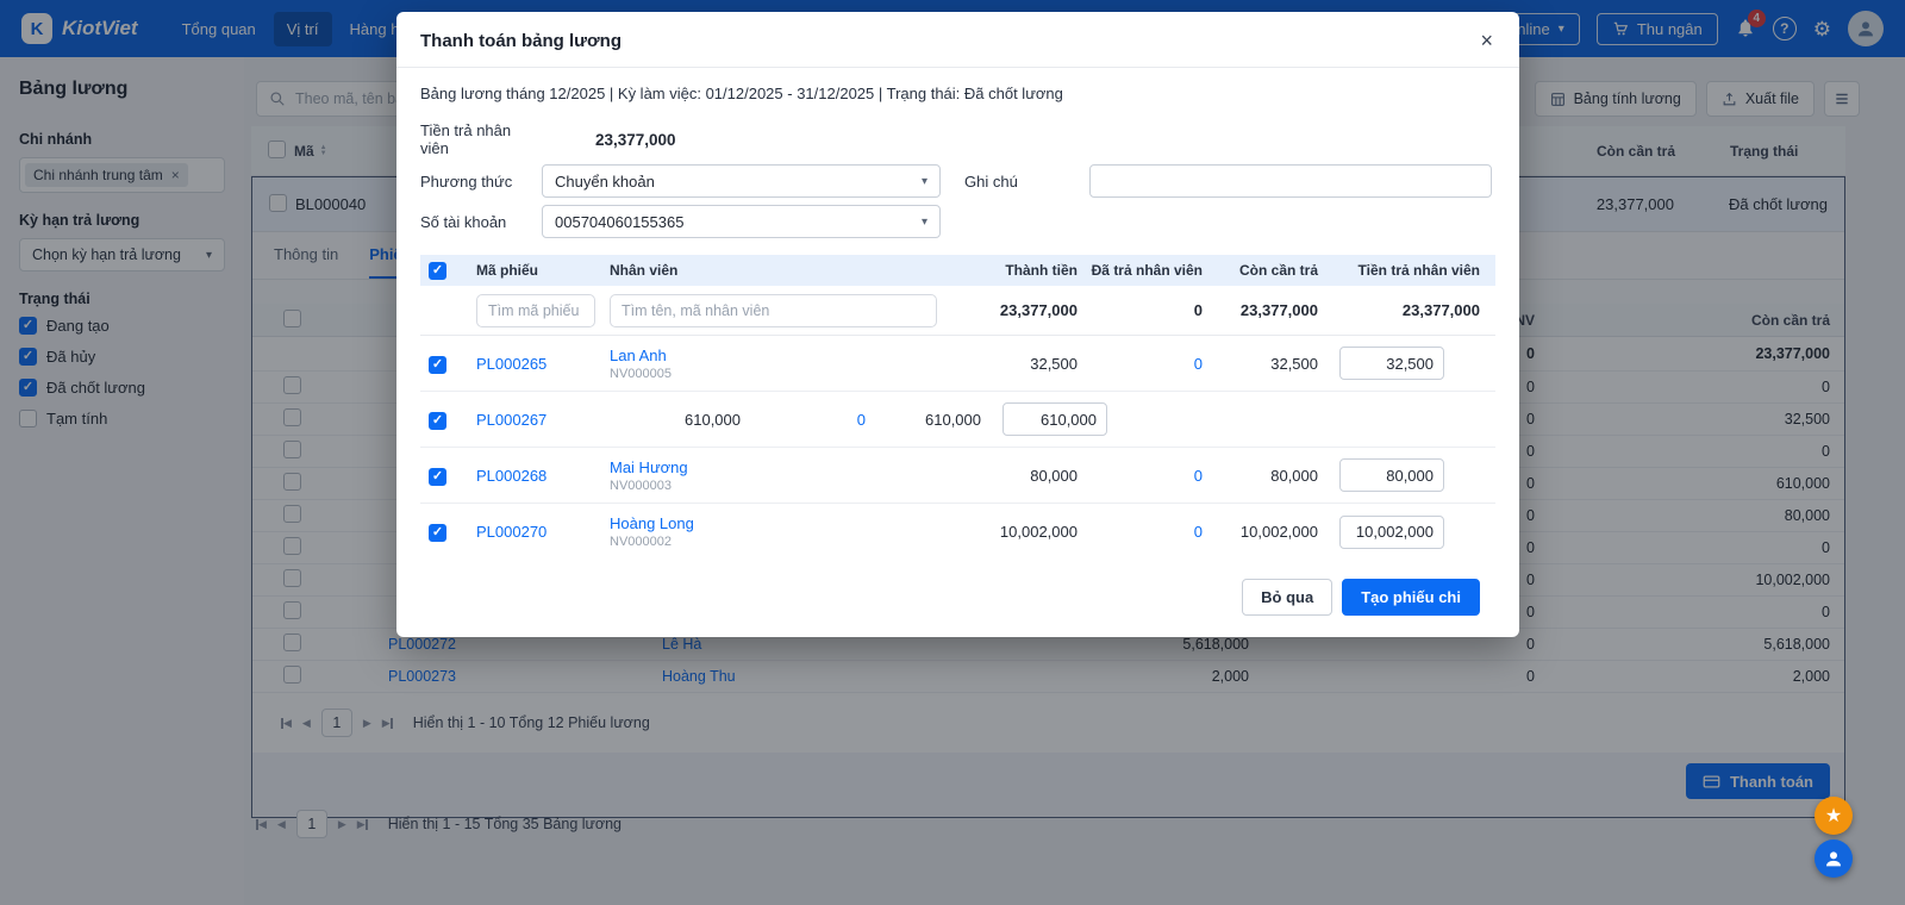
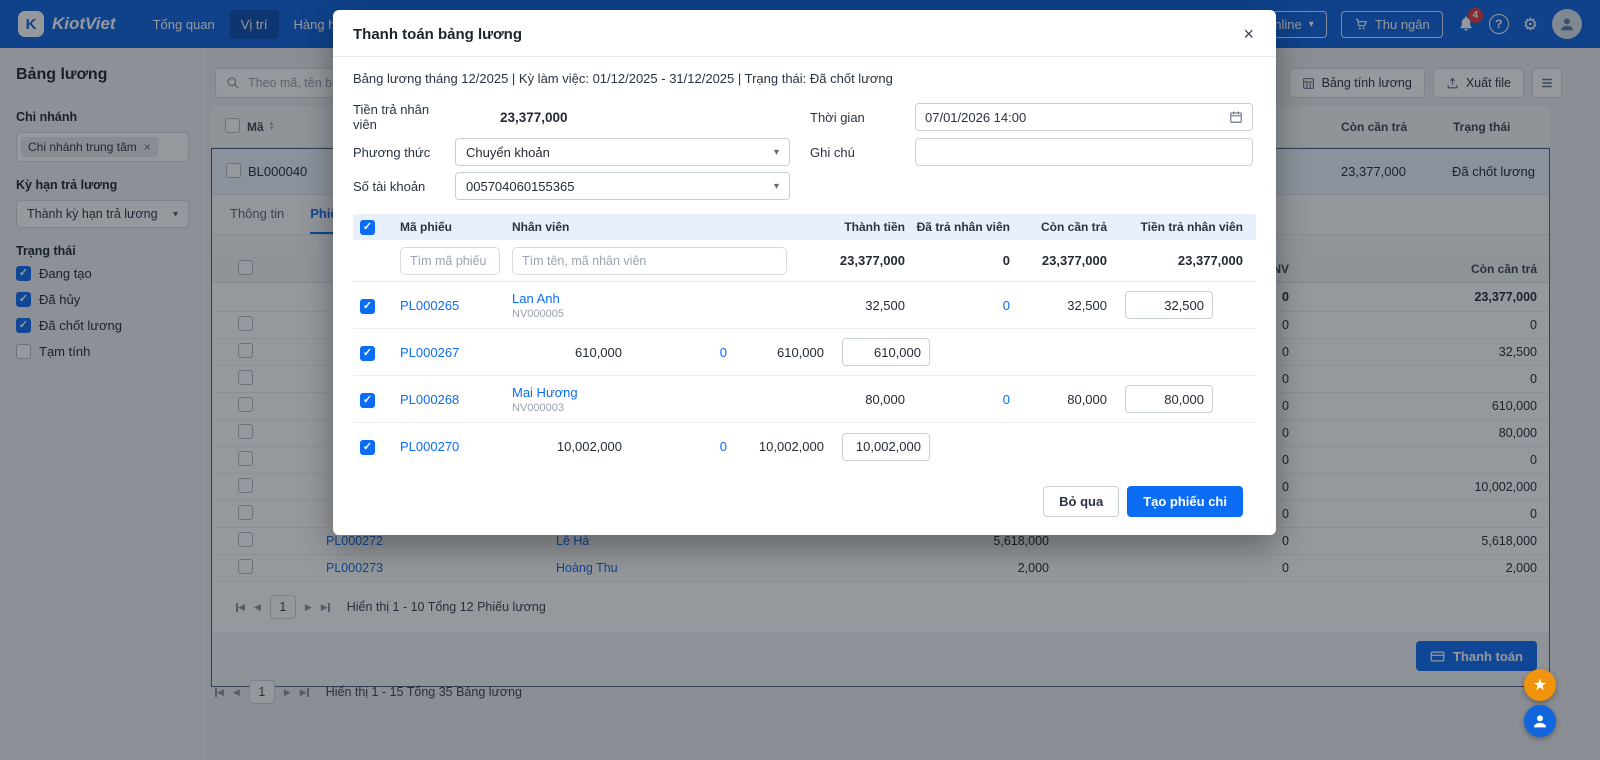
  K
  KiotViet
  Tổng quan
  Vị trí
  Hàng h
  ▾
  Thu ngân
  4
  ?
  ⚙
  Bảng lương
  Chi nhánh
  Chi nhánh trung tâm
  ×
  Kỳ hạn trả lương
- Chọn kỳ hạn trả lương
+ Thành kỳ hạn trả lương
  ▾
  Trạng thái
  Đang tạo
  Đã hủy
  Đã chốt lương
  Tạm tính
  Theo mã, tên b
  Bảng tính lương
  Xuất file
  Mã
  Còn cần trả
  Trạng thái
  BL000040
  23,377,000
  Đã chốt lương
  Thông tin
  Còn cần trả
  0
  23,377,000
  0
  0
  0
  32,500
  0
  0
  0
  610,000
  0
  80,000
  0
  0
  0
  10,002,000
  0
  0
  PL000272
  Lê Hà
  5,618,000
  0
  5,618,000
  PL000273
  Hoàng Thu
  2,000
  0
  2,000
  ◀
  ◀
  1
  ▶
  ▶
  Hiển thị 1 - 10 Tổng 12 Phiếu lương
  Thanh toán
  ◀
  ◀
  1
  ▶
  ▶
  Hiển thị 1 - 15 Tổng 35 Bảng lương
  Thanh toán bảng lương
  ×
  Bảng lương tháng 12/2025 | Kỳ làm việc: 01/12/2025 - 31/12/2025 | Trạng thái: Đã chốt lương
  Tiền trả nhân viên
  23,377,000
+ Thời gian
+ 07/01/2026 14:00
  Phương thức
  Chuyển khoản
  ▾
  Ghi chú
  Số tài khoản
  005704060155365
  ▾
  Mã phiếu
  Nhân viên
  Thành tiền
  Đã trả nhân viên
  Còn cần trả
  Tiền trả nhân viên
  Tìm mã phiếu
  Tìm tên, mã nhân viên
  23,377,000
  0
  23,377,000
  23,377,000
  PL000265
  Lan Anh
  NV000005
  32,500
  0
  32,500
  32,500
  PL000267
  610,000
  0
  610,000
  610,000
  PL000268
  Mai Hương
  NV000003
  80,000
  0
  80,000
  80,000
  PL000270
- Hoàng Long
- NV000002
  10,002,000
  0
  10,002,000
  10,002,000
  Bỏ qua
  Tạo phiếu chi
  ★
